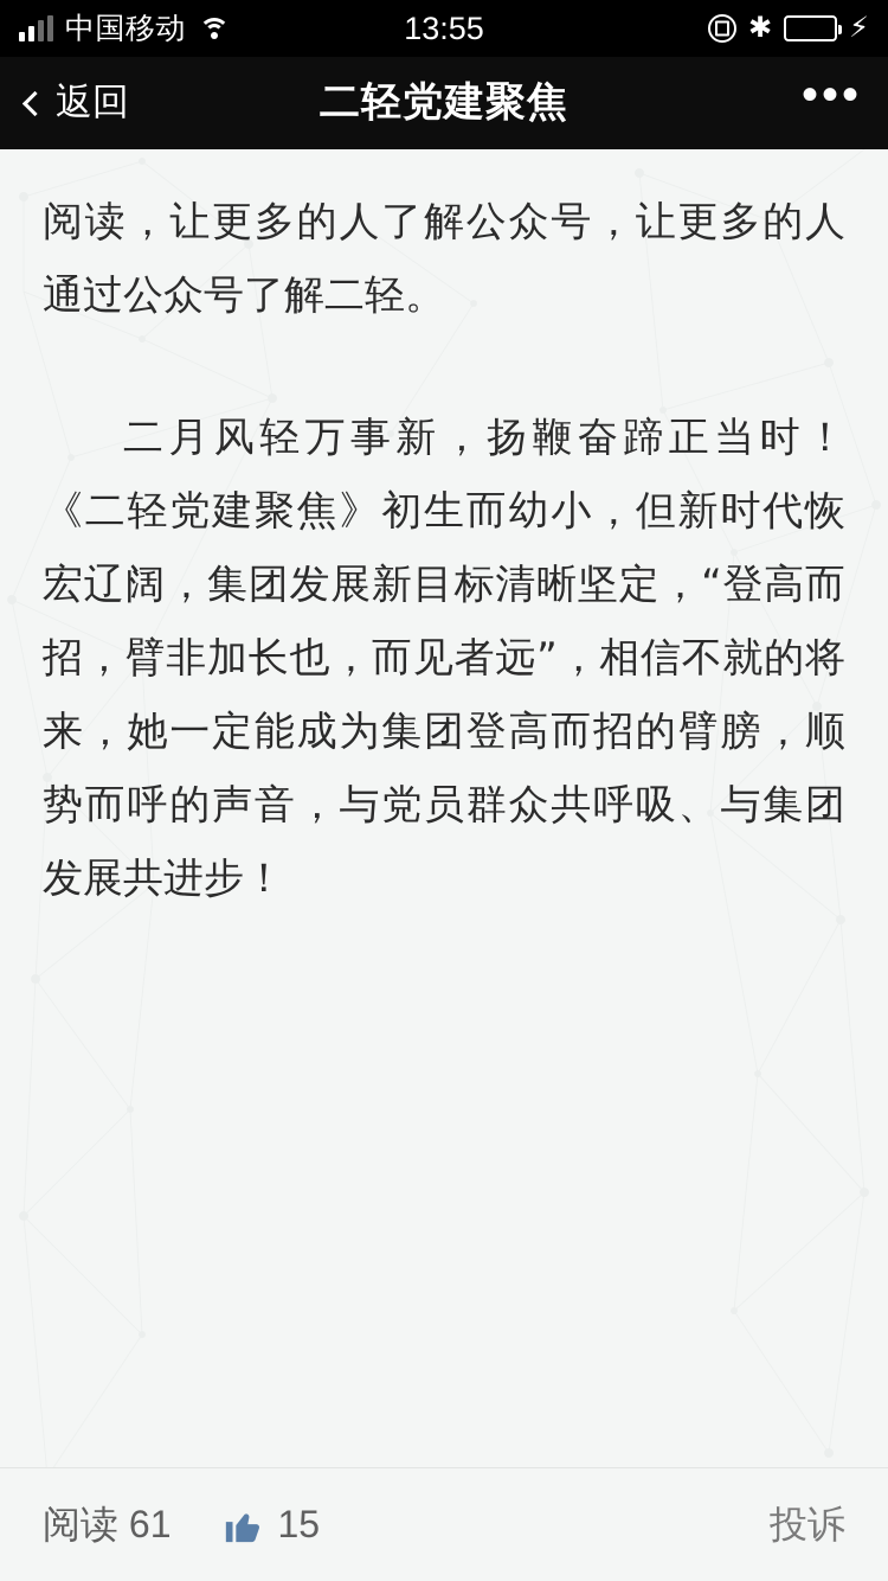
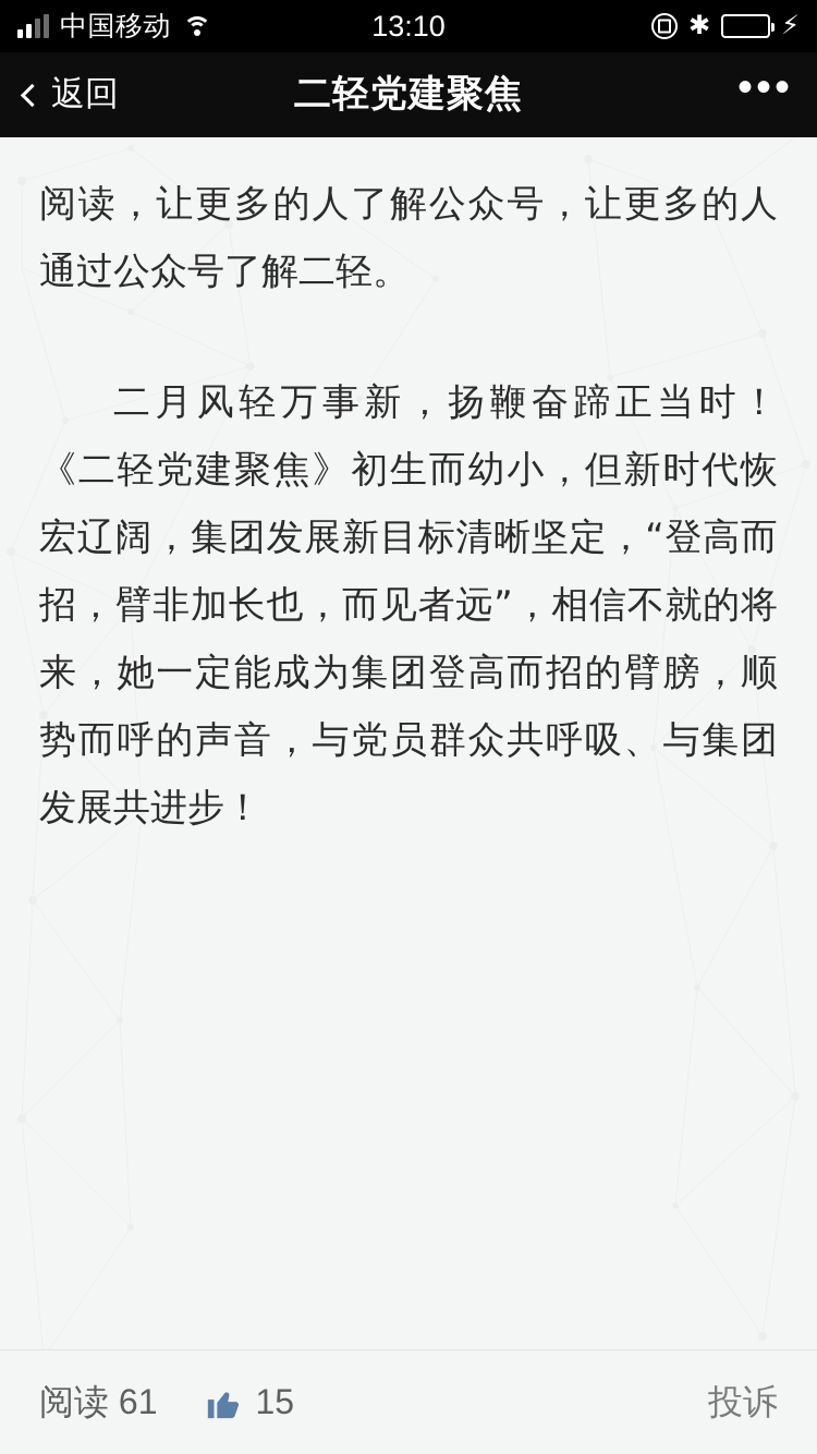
  中国移动
- 13:55
+ 13:10
  ✱
  ⚡
  返回
  二轻党建聚焦
  •••
  阅读，让更多的人了解公众号，让更多的人通过公众号了解二轻。
  二月风轻万事新，扬鞭奋蹄正当时！《二轻党建聚焦》初生而幼小，但新时代恢宏辽阔，集团发展新目标清晰坚定，“登高而招，臂非加长也，而见者远”，相信不就的将来，她一定能成为集团登高而招的臂膀，顺势而呼的声音，与党员群众共呼吸、与集团发展共进步！
  阅读 61
  15
  投诉
